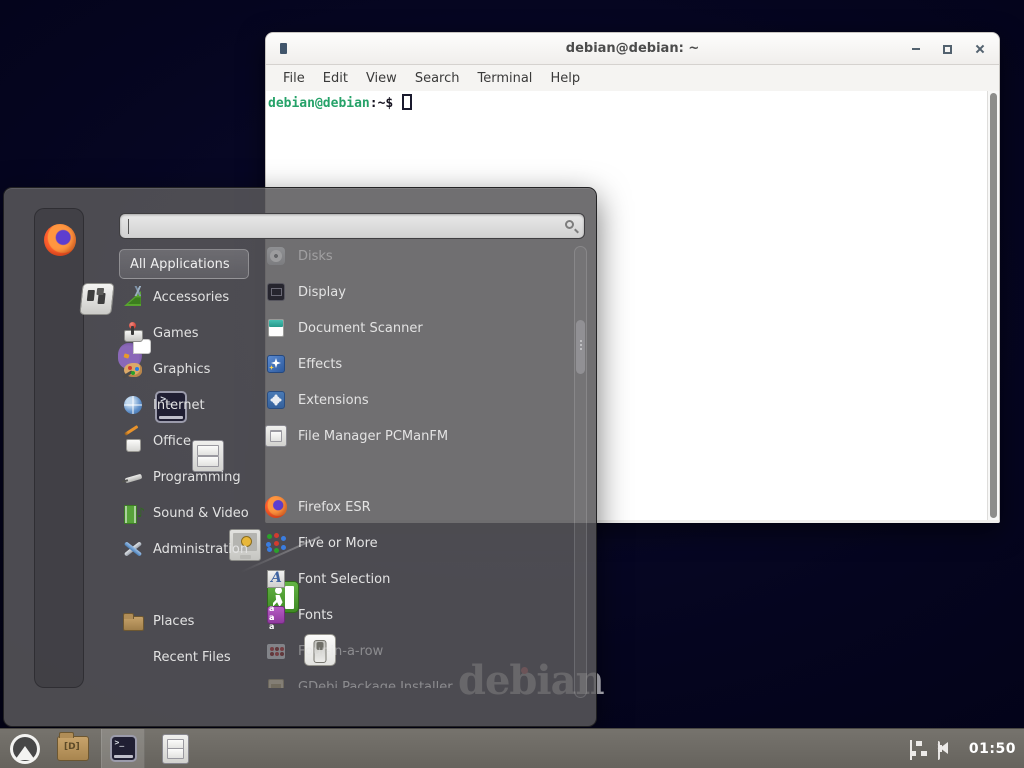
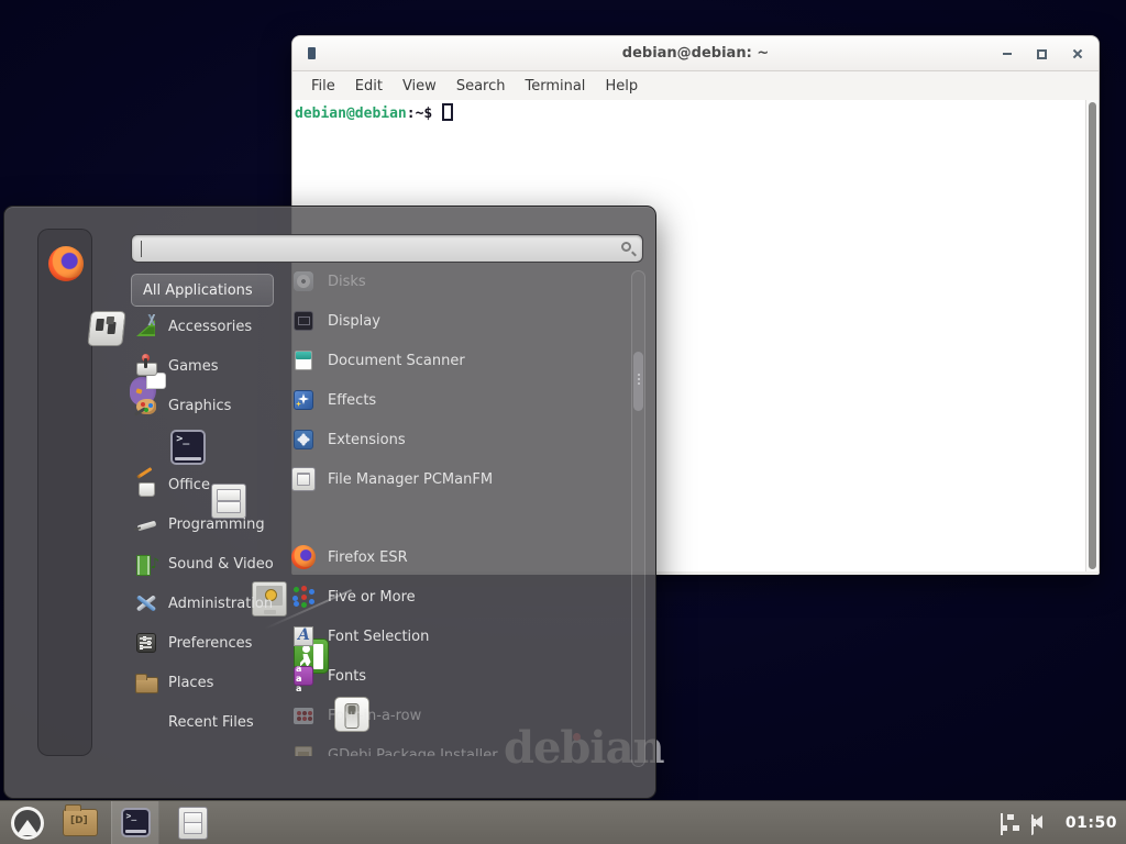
  debian
  debian@debian: ~
  File
  Edit
  View
  Search
  Terminal
  Help
  debian@debian:~$
  All Applications
  Accessories
  Games
  Graphics
- Internet
  Office
  Programming
  Sound & Video
  Administration
+ Preferences
  Places
  Recent Files
  Disks
  Display
  Document Scanner
  Effects
  Extensions
  File Manager PCManFM
  Firefox ESR
  ve or More
  Font Selection
  Fonts
  Four-in-a-row
  GDebi Package Installer
  01:50
